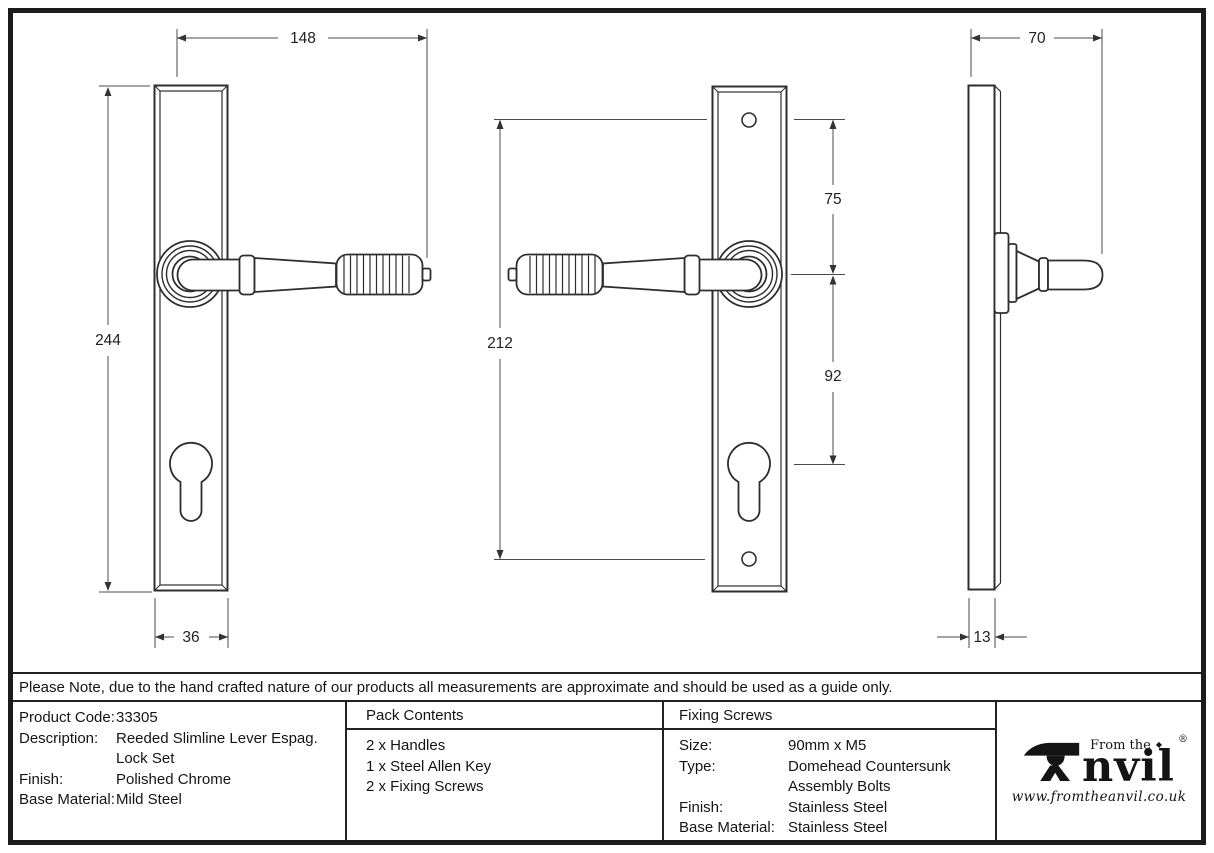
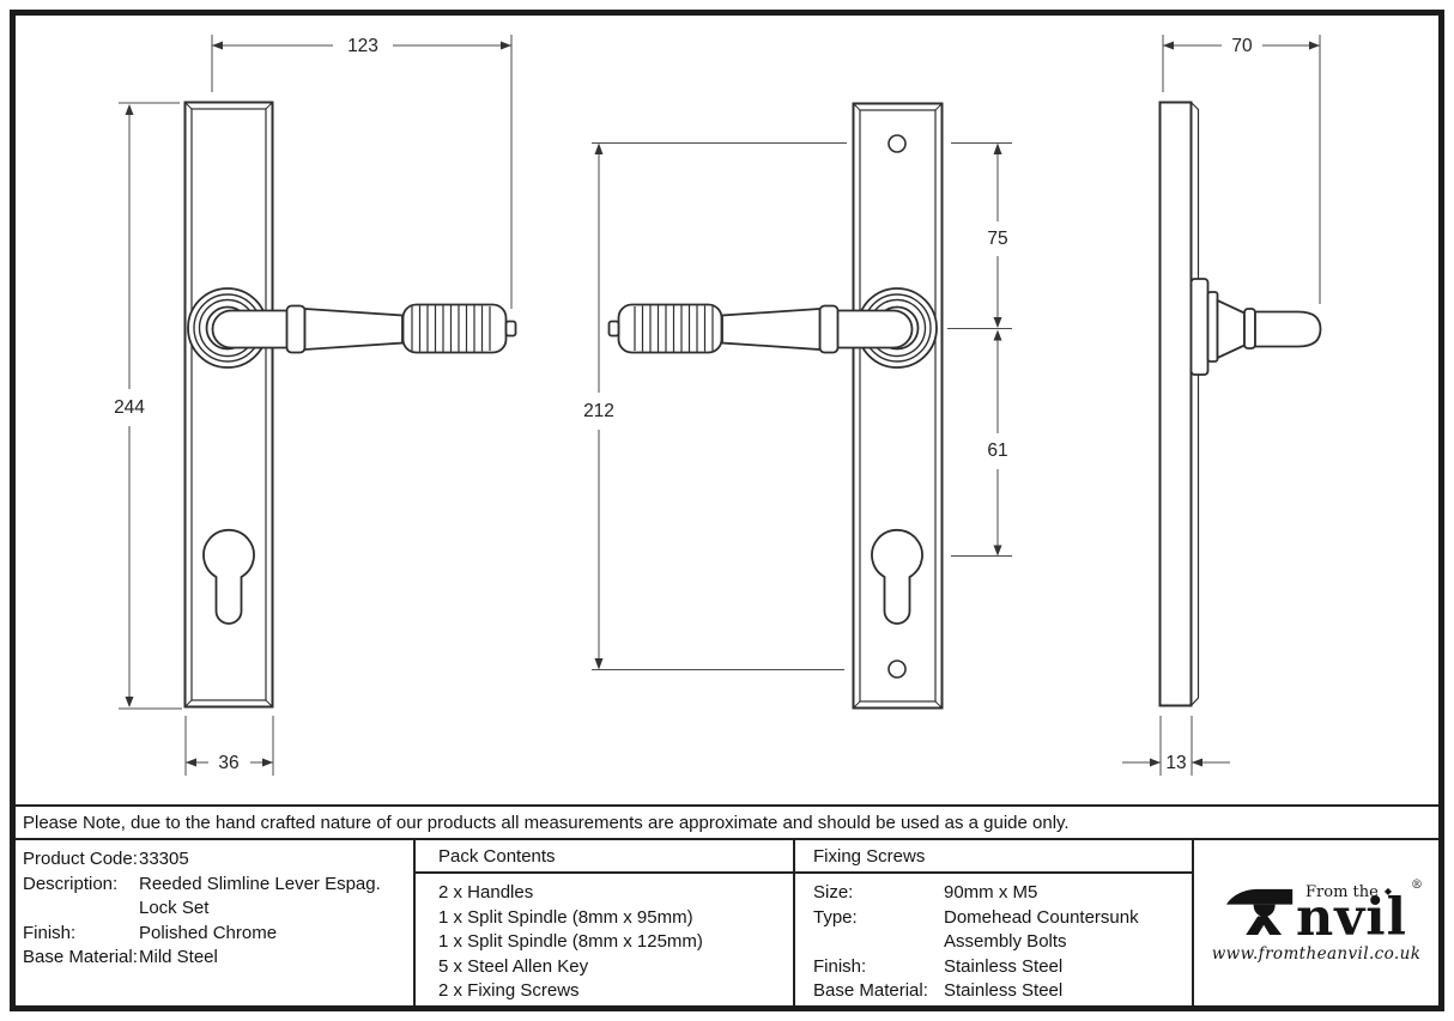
- 148
+ 123
  244
  36
  212
  75
- 92
+ 61
  70
  13
  Please Note, due to the hand crafted nature of our products all measurements are approximate and should be used as a guide only.
  Product Code:
  33305
  Description:
  Reeded Slimline Lever Espag.
  Lock Set
  Finish:
  Polished Chrome
  Base Material:
  Mild Steel
  Pack Contents
  2 x Handles
+ 1 x Split Spindle (8mm x 95mm)
+ 1 x Split Spindle (8mm x 125mm)
- 1 x Steel Allen Key
+ 5 x Steel Allen Key
  2 x Fixing Screws
  Fixing Screws
  Size:
  90mm x M5
  Type:
  Domehead Countersunk
  Assembly Bolts
  Finish:
  Stainless Steel
  Base Material:
  Stainless Steel
  From the
  ◆
  nvil
  ®
  www.fromtheanvil.co.uk
